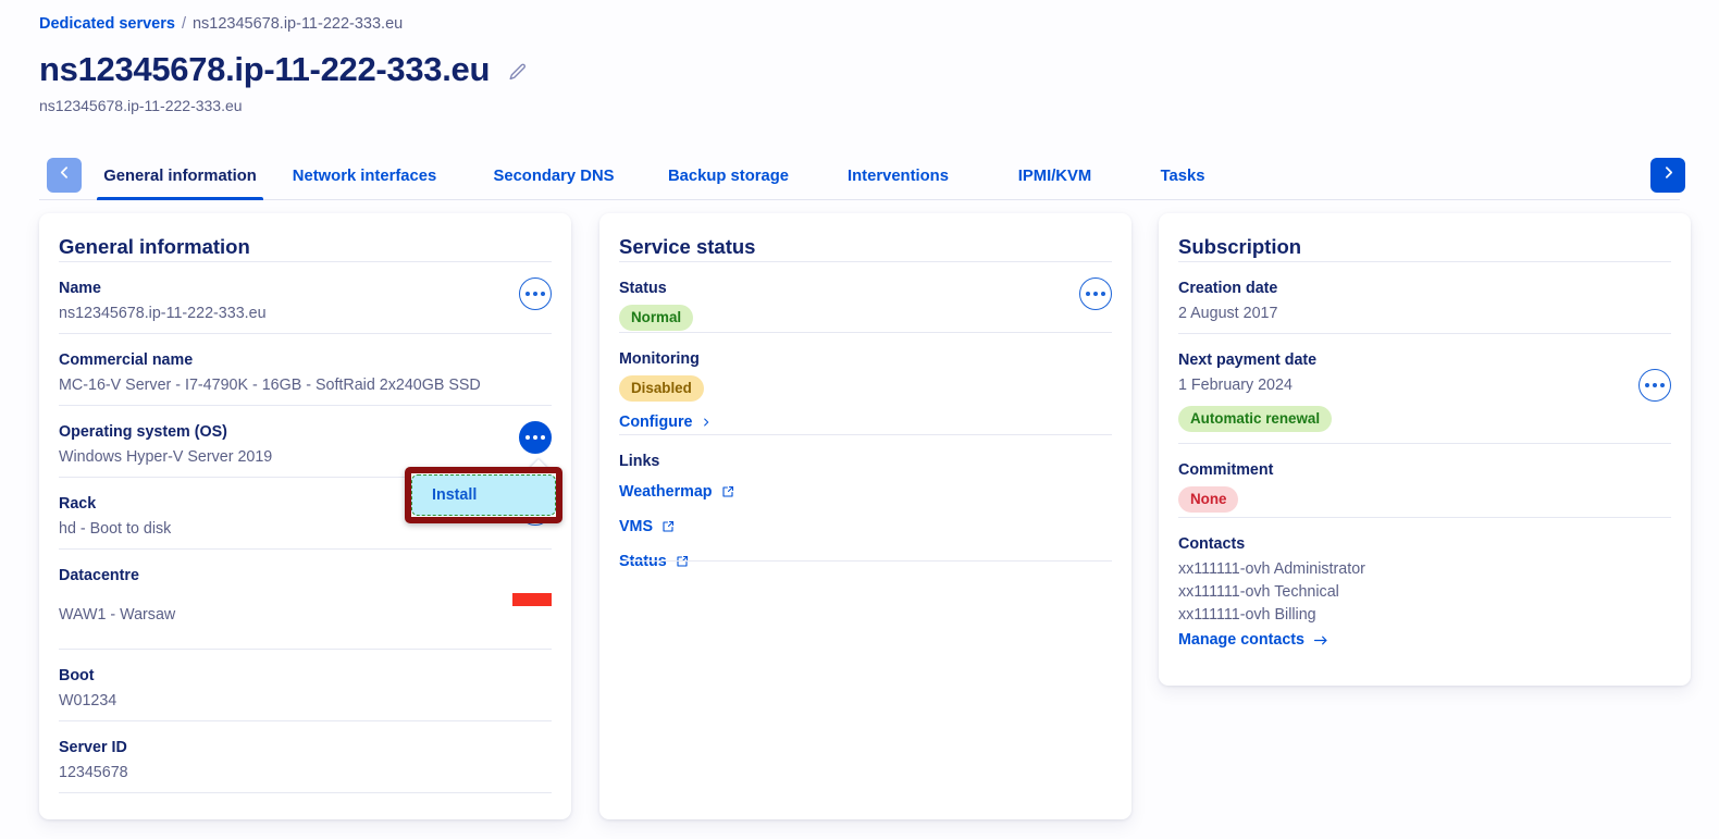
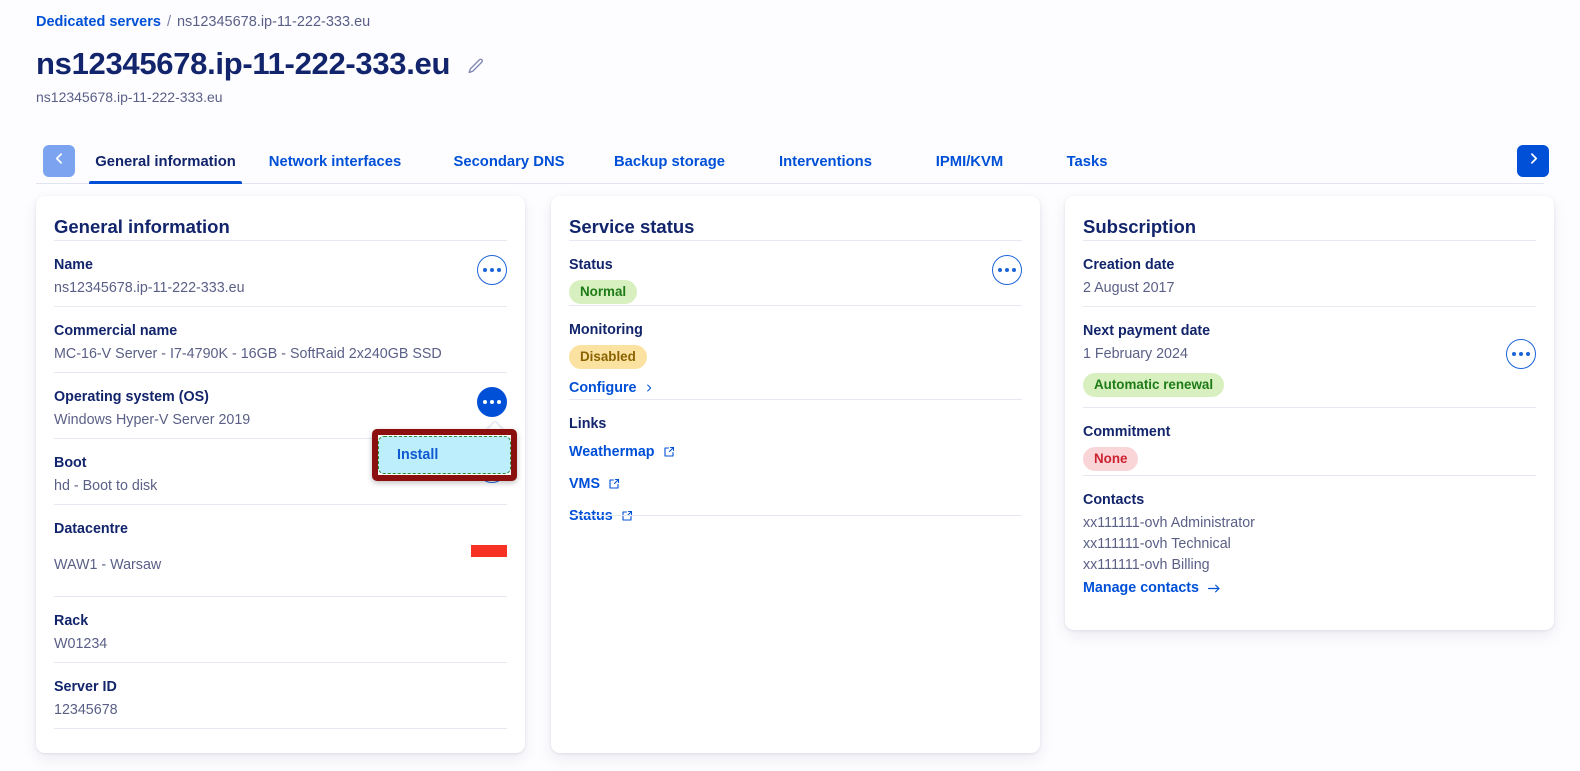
  Dedicated servers
  /
  ns12345678.ip-11-222-333.eu
  ns12345678.ip-11-222-333.eu
  ns12345678.ip-11-222-333.eu
  General information
  Network interfaces
  Secondary DNS
  Backup storage
  Interventions
  IPMI/KVM
  Tasks
  General information
  Name
  ns12345678.ip-11-222-333.eu
  Commercial name
  MC-16-V Server - I7-4790K - 16GB - SoftRaid 2x240GB SSD
  Operating system (OS)
  Windows Hyper-V Server 2019
- Rack
+ Boot
  hd - Boot to disk
  Datacentre
  WAW1 - Warsaw
- Boot
+ Rack
  W01234
  Server ID
  12345678
  Service status
  Status
  Normal
  Monitoring
  Disabled
  Configure
  Links
  Weathermap
  VMS
  Status
  Subscription
  Creation date
  2 August 2017
  Next payment date
  1 February 2024
  Automatic renewal
  Commitment
  None
  Contacts
  xx111111-ovh Administrator
  xx111111-ovh Technical
  xx111111-ovh Billing
  Manage contacts
  Install
